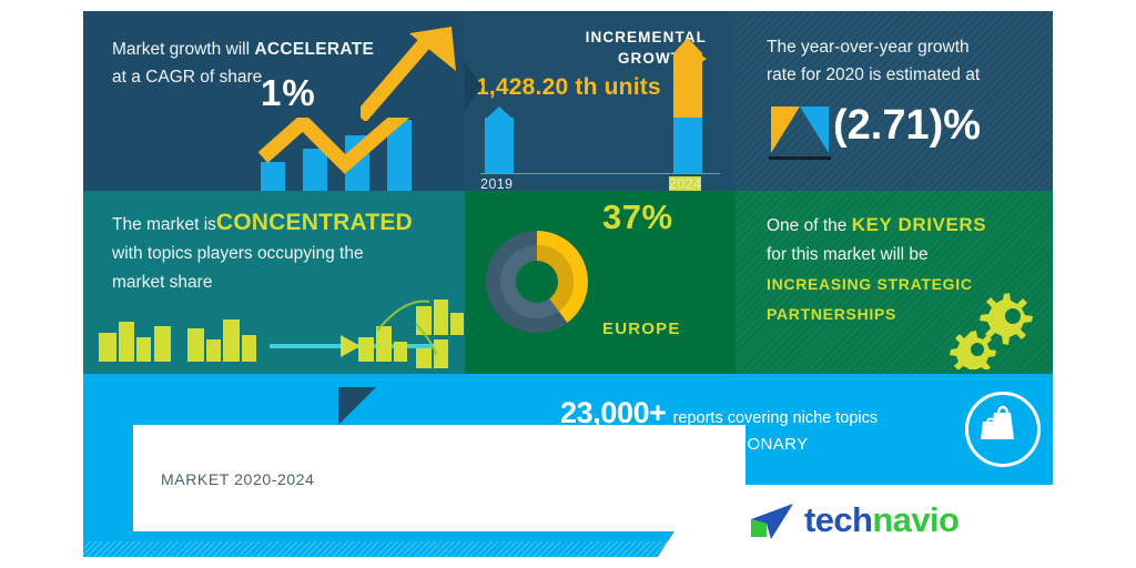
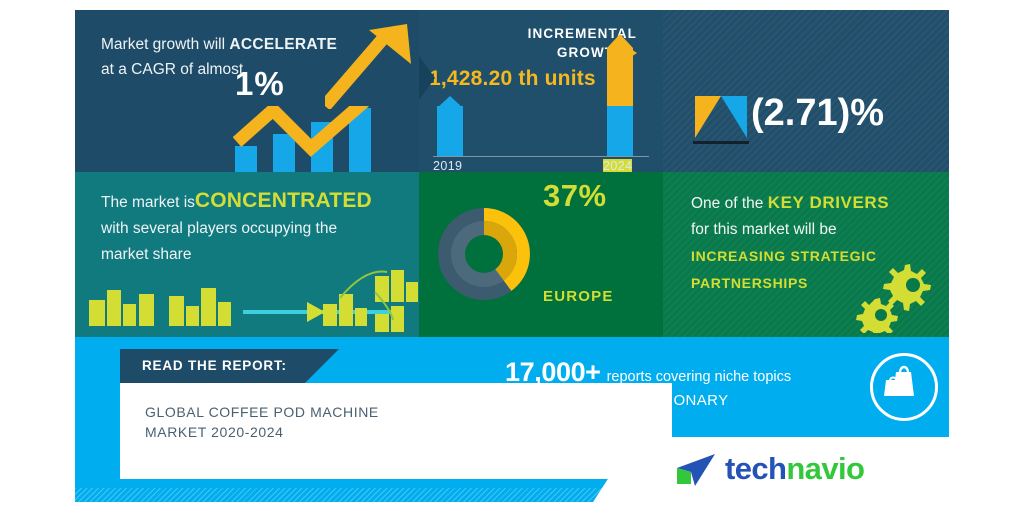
  Market growth will ACCELERATE
- at a CAGR of share
+ at a CAGR of almost
  1%
  INCREMENTAL
  1,428.20 th units
  2019
  2024
- The year-over-year growth
- rate for 2020 is estimated at
  (2.71)%
  The market isCONCENTRATED
- with topics players occupying the
+ with several players occupying the
  market share
  37%
  EUROPE
  One of the KEY DRIVERS
  for this market will be
  INCREASING STRATEGIC
  PARTNERSHIPS
+ READ THE REPORT:
+ GLOBAL COFFEE POD MACHINE
  MARKET 2020-2024
- 23,000+ reports covering niche topics
+ 17,000+ reports covering niche topics
  CONSUMER DISCRETIONARY
  technavio
